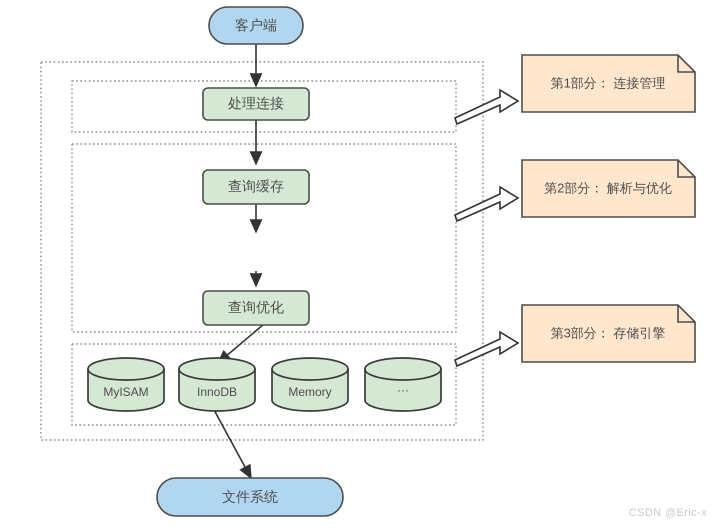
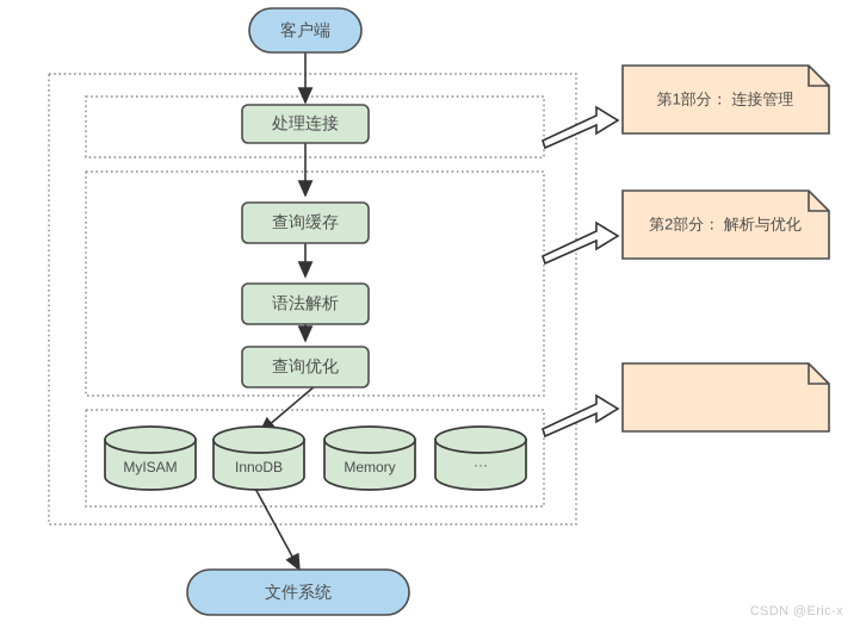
  客户端
  处理连接
  查询缓存
+ 语法解析
  查询优化
  MyISAM
  InnoDB
  Memory
  ···
  文件系统
  第1部分： 连接管理
  第2部分： 解析与优化
- 第3部分： 存储引擎
  CSDN @Eric-x
